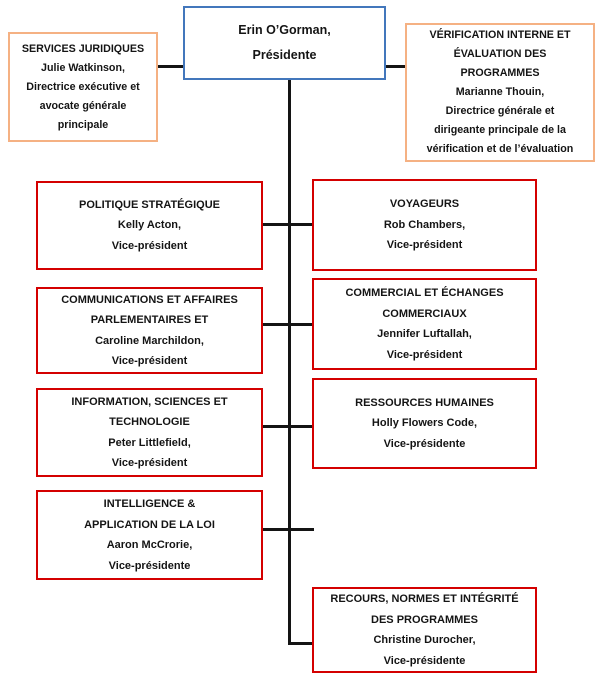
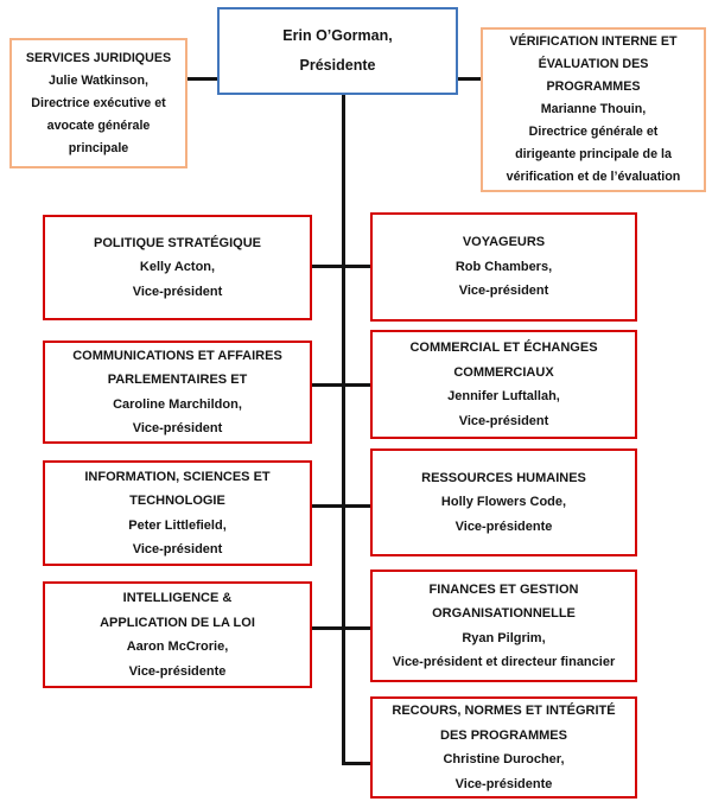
  Erin O’Gorman,
  Présidente
  SERVICES JURIDIQUES
  Julie Watkinson,
  Directrice exécutive et
  avocate générale
  principale
  VÉRIFICATION INTERNE ET
  ÉVALUATION DES
  PROGRAMMES
  Marianne Thouin,
  Directrice générale et
  dirigeante principale de la
  vérification et de l’évaluation
  POLITIQUE STRATÉGIQUE
  Kelly Acton,
  Vice-président
  COMMUNICATIONS ET AFFAIRES
  PARLEMENTAIRES ET
  Caroline Marchildon,
  Vice-président
  INFORMATION, SCIENCES ET
  TECHNOLOGIE
  Peter Littlefield,
  Vice-président
  INTELLIGENCE &
  APPLICATION DE LA LOI
  Aaron McCrorie,
  Vice-présidente
  VOYAGEURS
  Rob Chambers,
  Vice-président
  COMMERCIAL ET ÉCHANGES
  COMMERCIAUX
  Jennifer Luftallah,
  Vice-président
  RESSOURCES HUMAINES
  Holly Flowers Code,
  Vice-présidente
+ FINANCES ET GESTION
+ ORGANISATIONNELLE
+ Ryan Pilgrim,
+ Vice-président et directeur financier
  RECOURS, NORMES ET INTÉGRITÉ
  DES PROGRAMMES
  Christine Durocher,
  Vice-présidente
